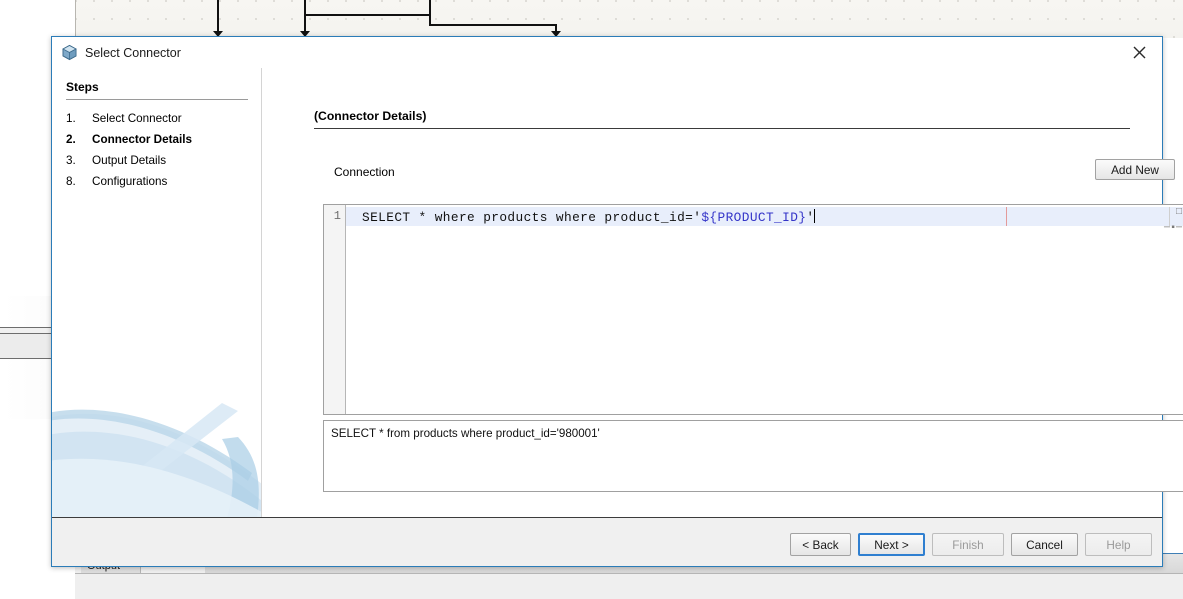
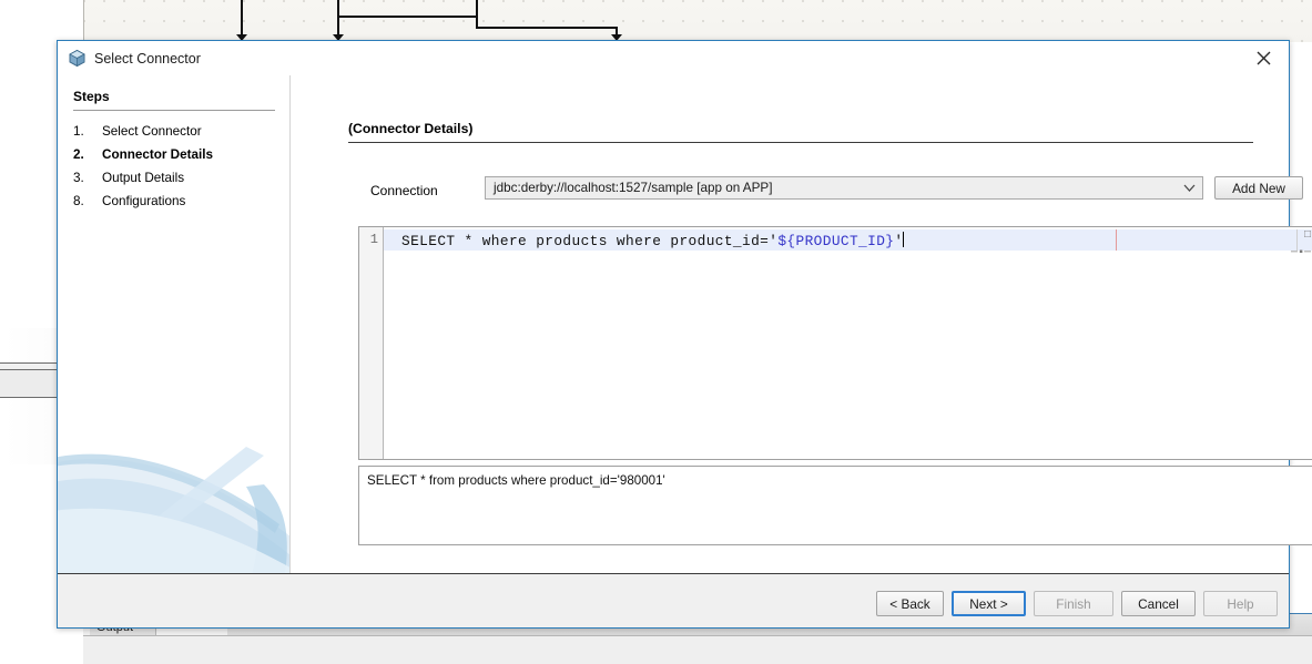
  Select Connector
  Steps
  1.
  Select Connector
  2.
  Connector Details
  3.
  Output Details
  8.
  Configurations
  (Connector Details)
  Connection
+ jdbc:derby://localhost:1527/sample [app on APP]
  Add New
  1
  SELECT * where products where product_id='${PRODUCT_ID}'
  □
  ─▪─
  SELECT * from products where product_id='980001'
  < Back
  Next >
  Finish
  Cancel
  Help
